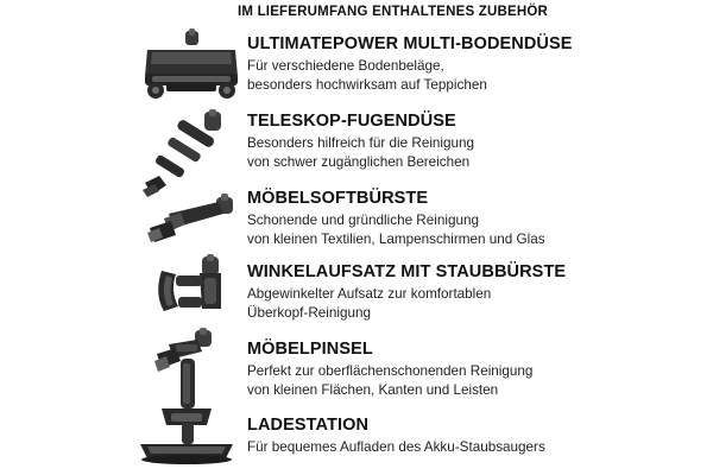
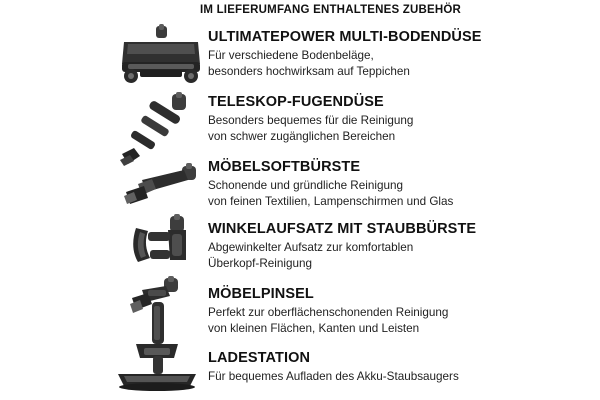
  IM LIEFERUMFANG ENTHALTENES ZUBEHÖR
  ULTIMATEPOWER MULTI-BODENDÜSE
  Für verschiedene Bodenbeläge,
  besonders hochwirksam auf Teppichen
  TELESKOP-FUGENDÜSE
- Besonders hilfreich für die Reinigung
+ Besonders bequemes für die Reinigung
  von schwer zugänglichen Bereichen
  MÖBELSOFTBÜRSTE
  Schonende und gründliche Reinigung
- von kleinen Textilien, Lampenschirmen und Glas
+ von feinen Textilien, Lampenschirmen und Glas
  WINKELAUFSATZ MIT STAUBBÜRSTE
  Abgewinkelter Aufsatz zur komfortablen
  Überkopf-Reinigung
  MÖBELPINSEL
  Perfekt zur oberflächenschonenden Reinigung
  von kleinen Flächen, Kanten und Leisten
  LADESTATION
  Für bequemes Aufladen des Akku-Staubsaugers
